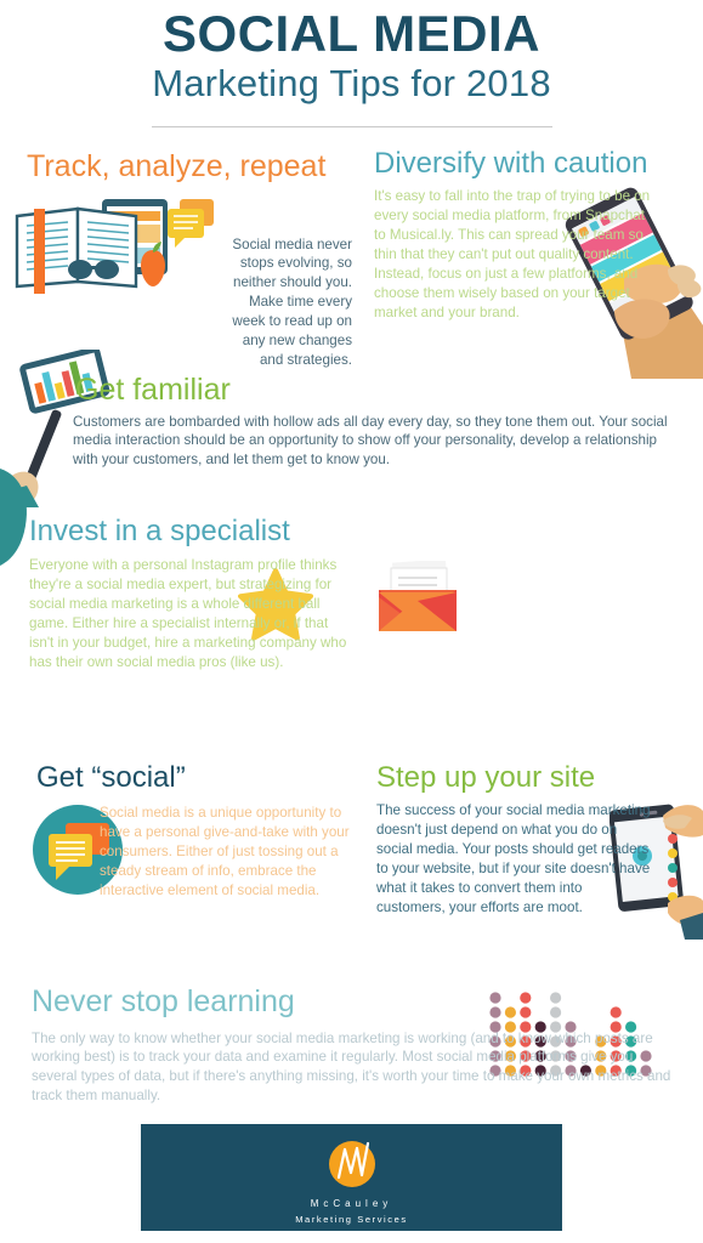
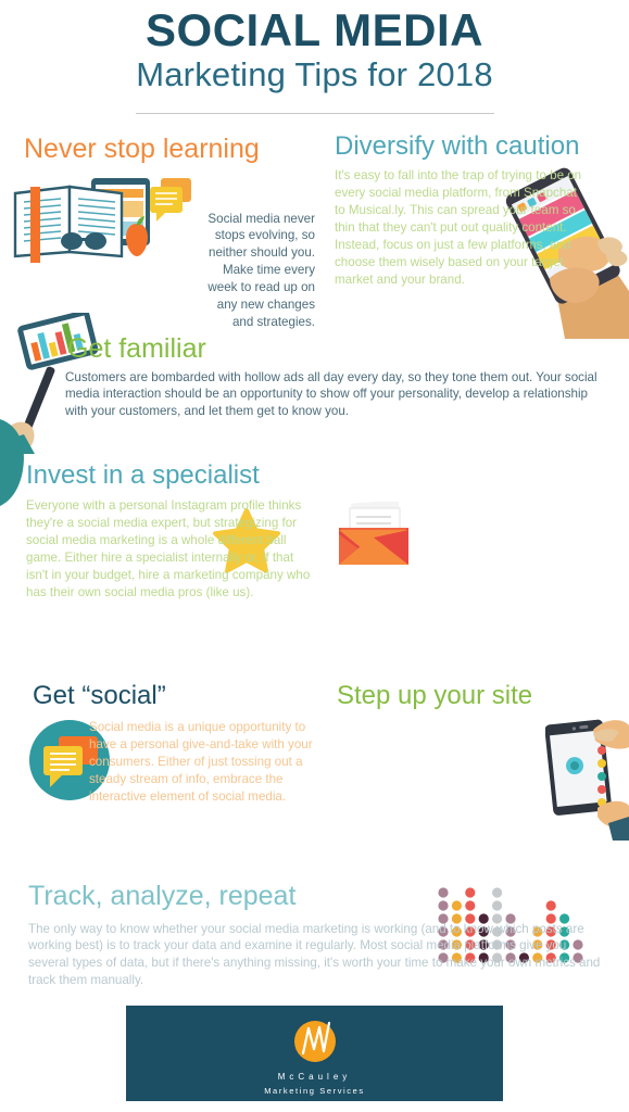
  SOCIAL MEDIA
  Marketing Tips for 2018
- Track, analyze, repeat
+ Never stop learning
  Social media never stops evolving, so neither should you. Make time every week to read up on any new changes and strategies.
  Diversify with caution
  It's easy to fall into the trap of trying to be on every social media platform, from Snapchat to Musical.ly. This can spread your team so thin that they can't put out quality content. Instead, focus on just a few platforms, and choose them wisely based on your target market and your brand.
  Get familiar
  Customers are bombarded with hollow ads all day every day, so they tone them out. Your social media interaction should be an opportunity to show off your personality, develop a relationship with your customers, and let them get to know you.
  Invest in a specialist
  Everyone with a personal Instagram profile thinks they're a social media expert, but strategizing for social media marketing is a whole different ball game. Either hire a specialist internally or, if that isn't in your budget, hire a marketing company who has their own social media pros (like us).
  Get “social”
  Social media is a unique opportunity to have a personal give-and-take with your consumers. Either of just tossing out a steady stream of info, embrace the interactive element of social media.
  Step up your site
- The success of your social media marketing doesn't just depend on what you do on social media. Your posts should get readers to your website, but if your site doesn't have what it takes to convert them into customers, your efforts are moot.
- Never stop learning
+ Track, analyze, repeat
  The only way to know whether your social media marketing is working (and to know which posts are working best) is to track your data and examine it regularly. Most social media platforms give you several types of data, but if there's anything missing, it's worth your time to make your own metrics and track them manually.
  McCauley
  Marketing Services
